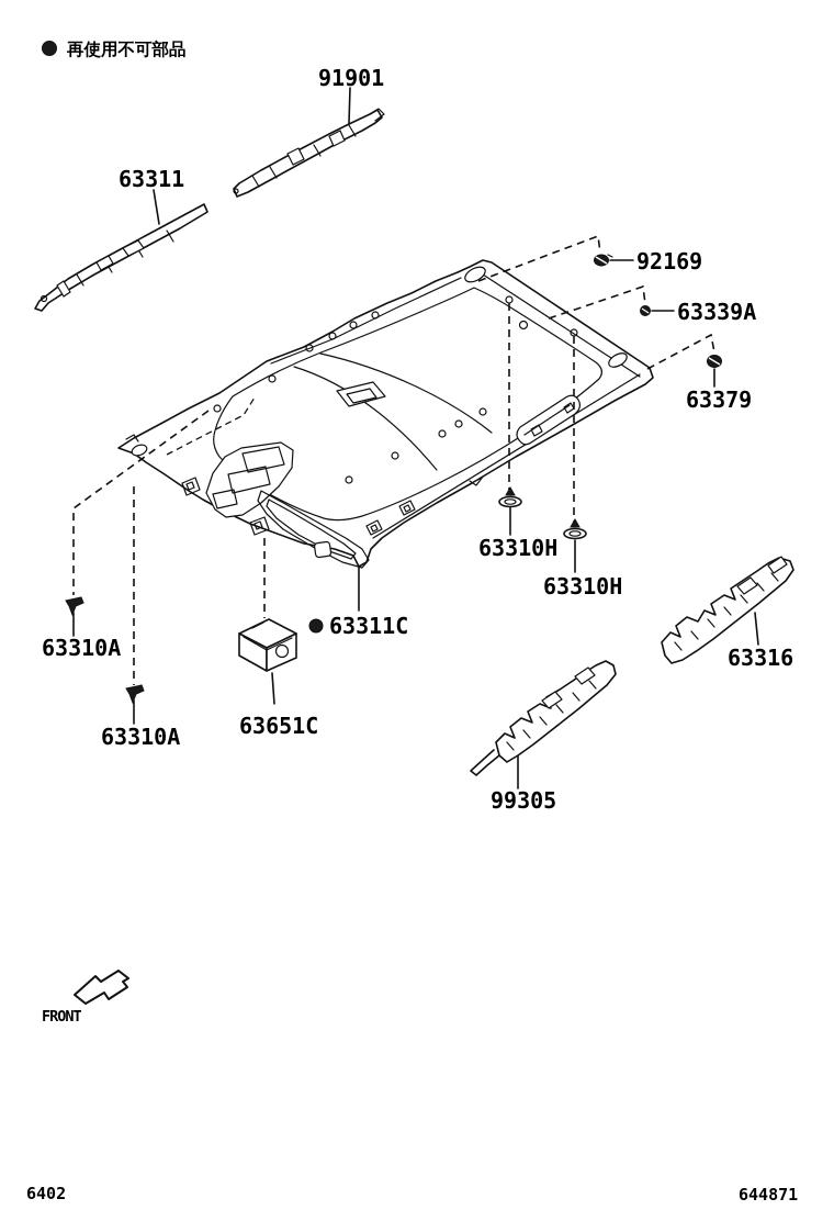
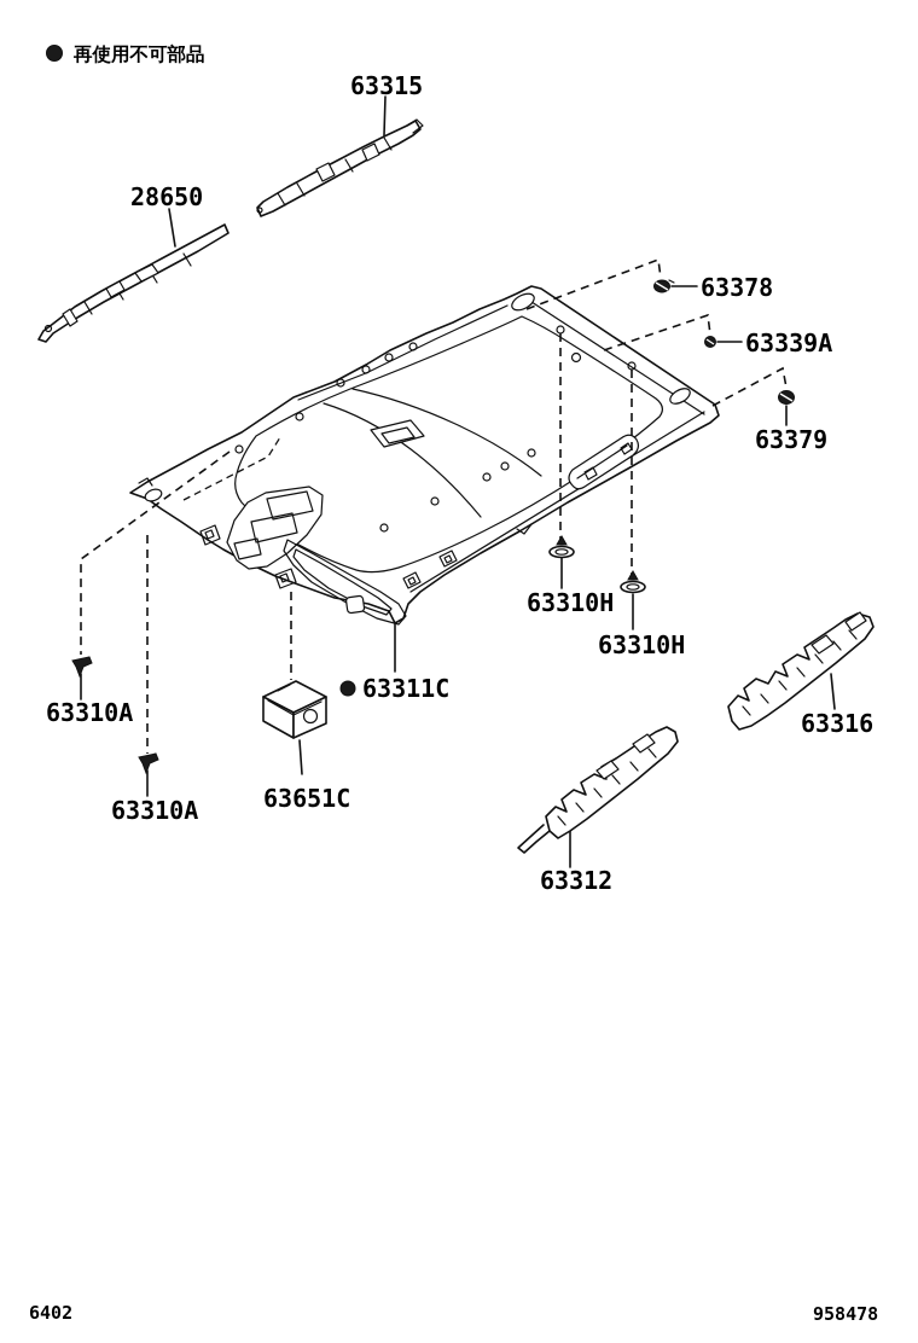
  再使用不可部品
- 91901
+ 63315
- 63311
+ 28650
- 92169
+ 63378
  63339A
  63379
  63310H
  63310H
  63311C
  63310A
  63310A
  63651C
  63316
- 99305
+ 63312
- FRONT
  6402
- 644871
+ 958478
